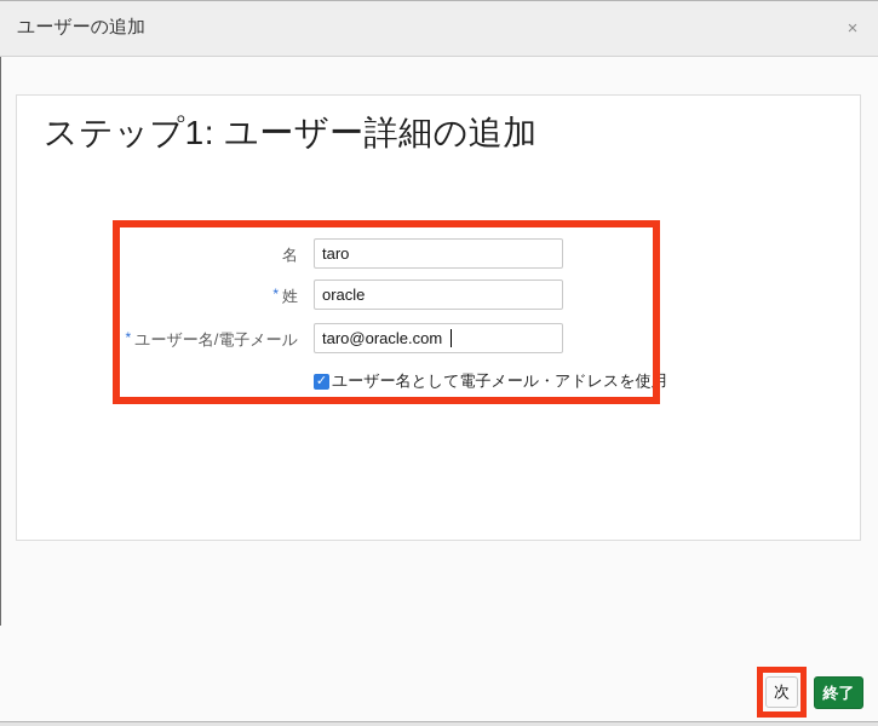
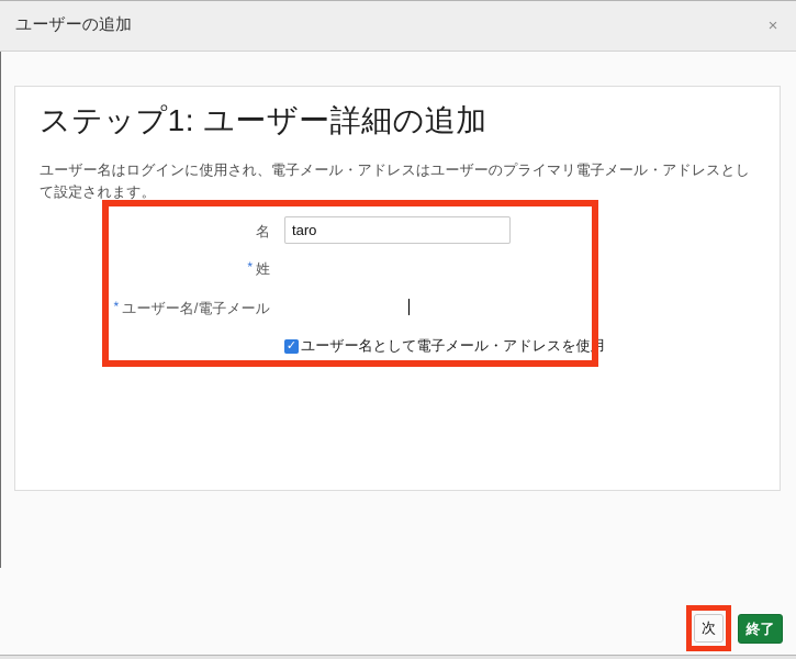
  ユーザーの追加
  ×
  ステップ1: ユーザー詳細の追加
+ ユーザー名はログインに使用され、電子メール・アドレスはユーザーのプライマリ電子メール・アドレスとして設定されます。
  名
  * 姓
  * ユーザー名/電子メール
  taro
- oracle
- taro@oracle.com
  ✓
  ユーザー名として電子メール・アドレスを使用
  次
  終了
